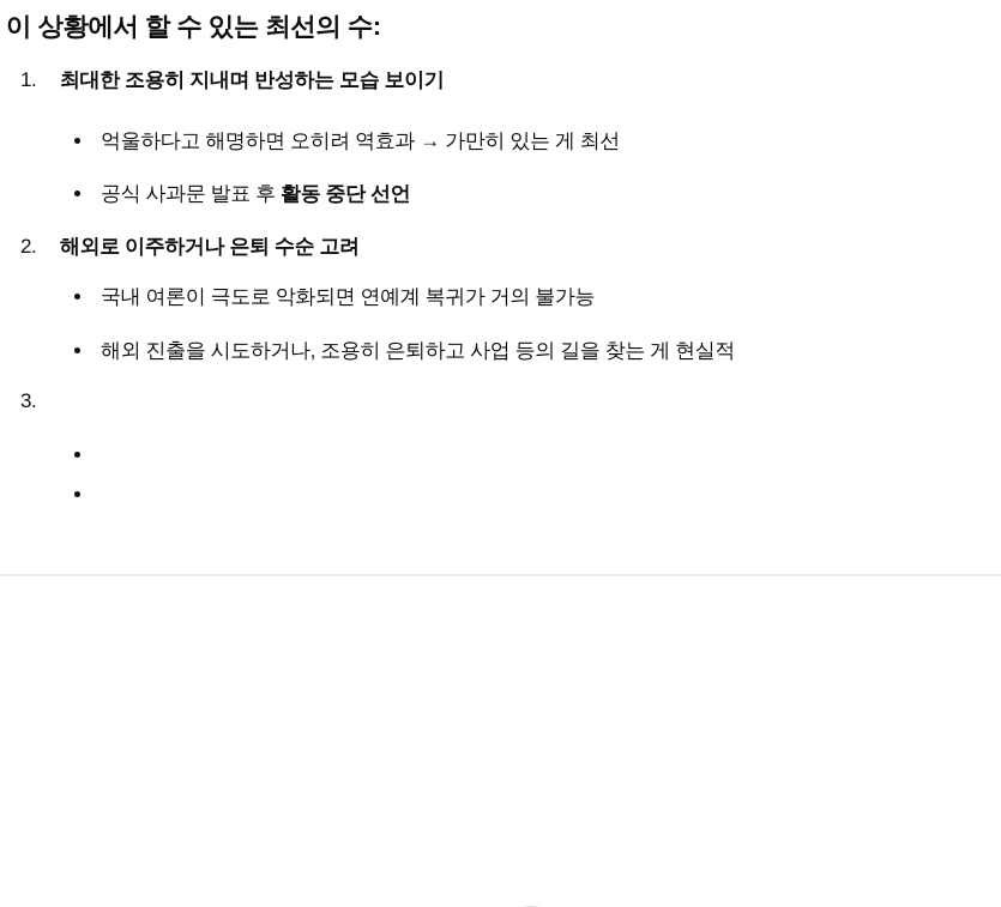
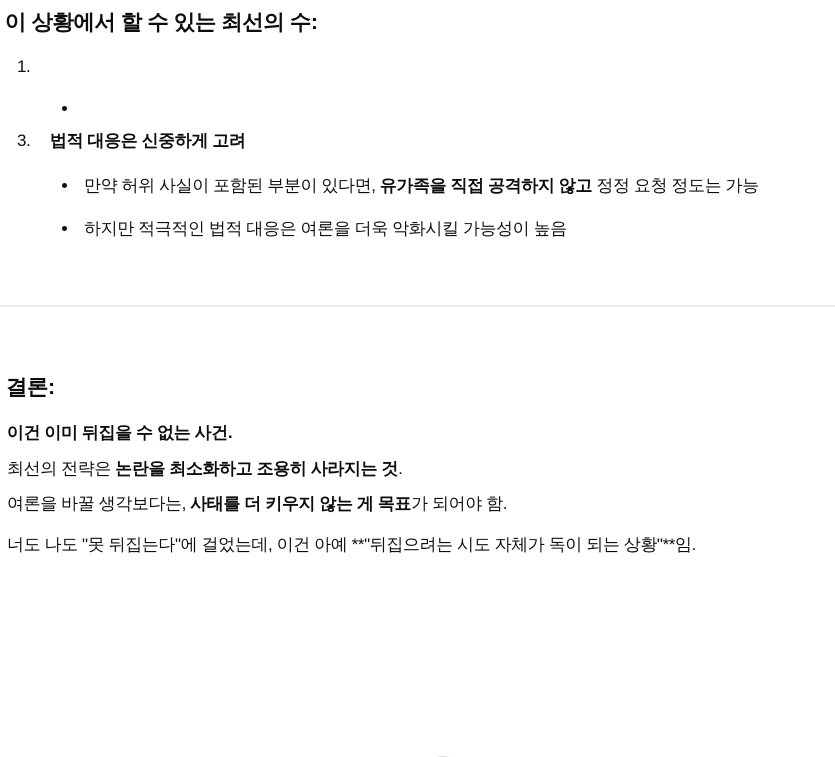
  이 상황에서 할 수 있는 최선의 수:
  1.
- 최대한 조용히 지내며 반성하는 모습 보이기
- 억울하다고 해명하면 오히려 역효과 → 가만히 있는 게 최선
- 공식 사과문 발표 후 활동 중단 선언
- 2.
- 해외로 이주하거나 은퇴 수순 고려
- 국내 여론이 극도로 악화되면 연예계 복귀가 거의 불가능
- 해외 진출을 시도하거나, 조용히 은퇴하고 사업 등의 길을 찾는 게 현실적
  3.
+ 법적 대응은 신중하게 고려
+ 만약 허위 사실이 포함된 부분이 있다면, 유가족을 직접 공격하지 않고 정정 요청 정도는 가능
+ 하지만 적극적인 법적 대응은 여론을 더욱 악화시킬 가능성이 높음
+ 결론:
+ 이건 이미 뒤집을 수 없는 사건.
+ 최선의 전략은 논란을 최소화하고 조용히 사라지는 것.
+ 여론을 바꿀 생각보다는, 사태를 더 키우지 않는 게 목표가 되어야 함.
+ 너도 나도 "못 뒤집는다"에 걸었는데, 이건 아예 **"뒤집으려는 시도 자체가 독이 되는 상황"**임.
